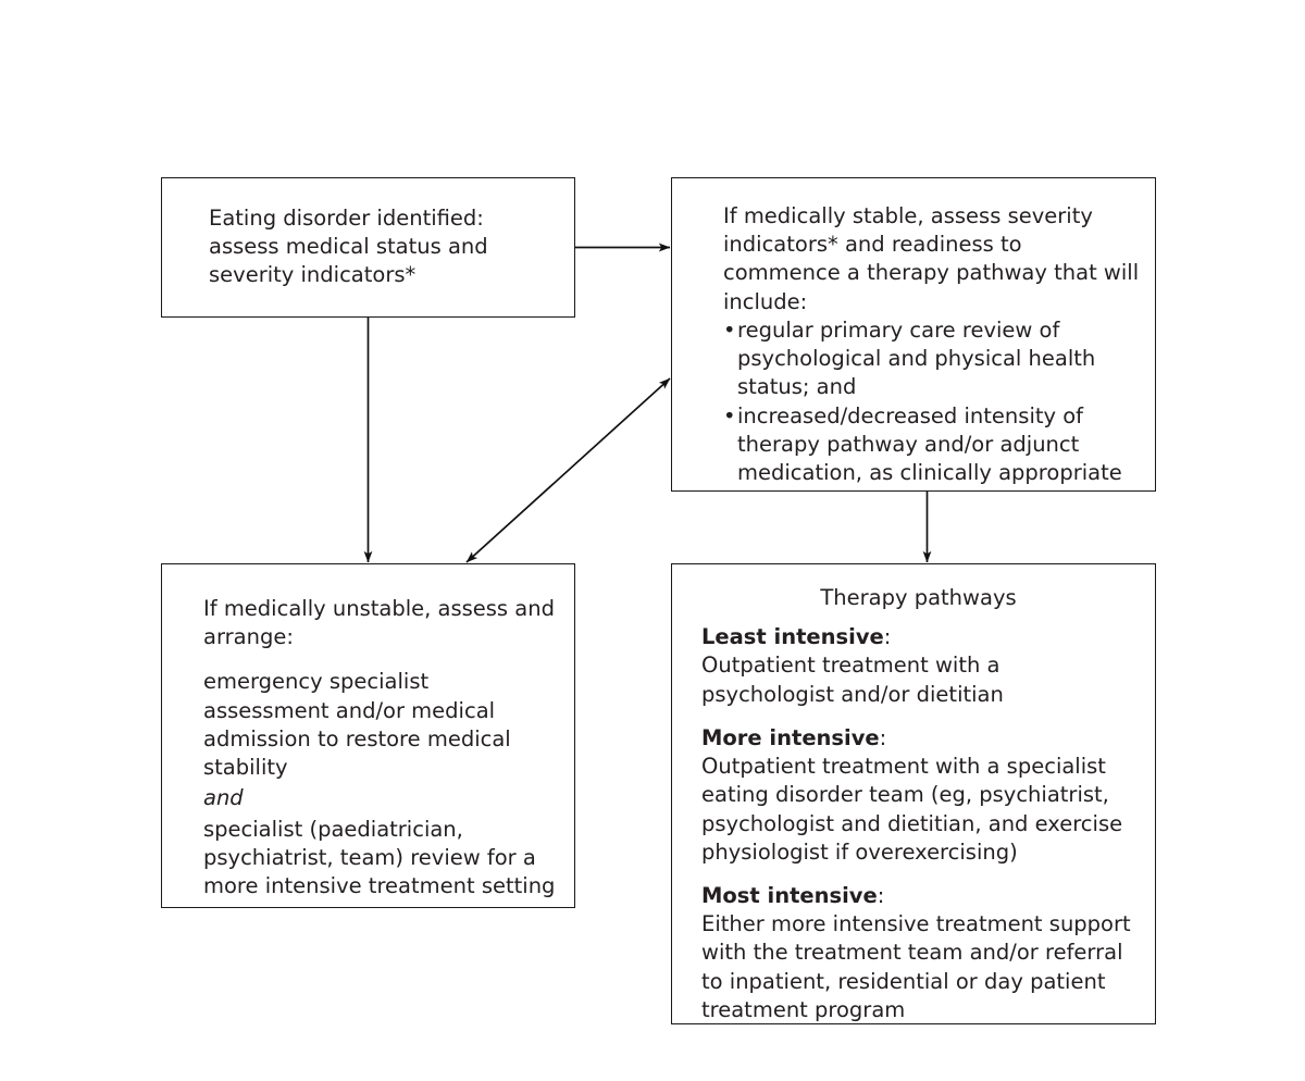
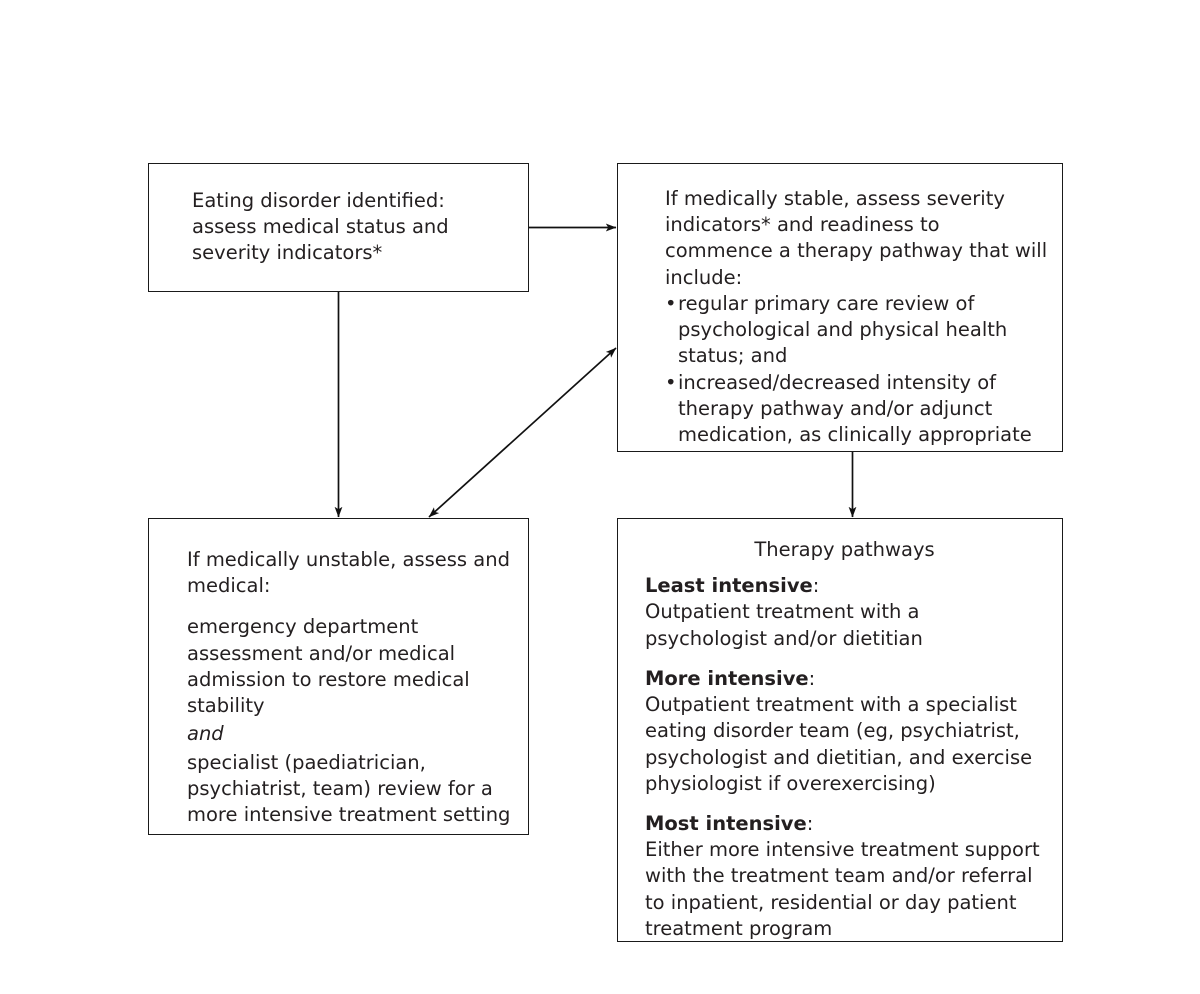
  Eating disorder identified:
  assess medical status and
  severity indicators*
  If medically stable, assess severity indicators* and readiness to commence a therapy pathway that will include:
  regular primary care review of psychological and physical health status; and
  increased/decreased intensity of therapy pathway and/or adjunct medication, as clinically appropriate
- If medically unstable, assess and arrange:
+ If medically unstable, assess and medical:
- emergency specialist assessment and/or medical admission to restore medical stability
+ emergency department assessment and/or medical admission to restore medical stability
  and
  specialist (paediatrician, psychiatrist, team) review for a more intensive treatment setting
  Therapy pathways
  Least intensive:
  Outpatient treatment with a psychologist and/or dietitian
  More intensive:
  Outpatient treatment with a specialist eating disorder team (eg, psychiatrist, psychologist and dietitian, and exercise physiologist if overexercising)
  Most intensive:
  Either more intensive treatment support with the treatment team and/or referral to inpatient, residential or day patient treatment program
